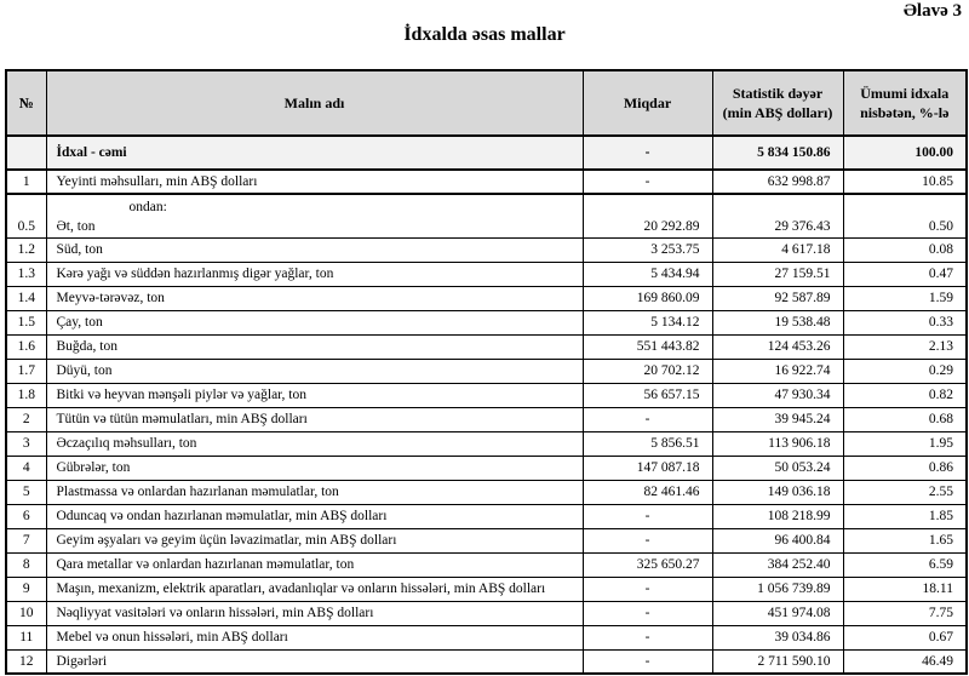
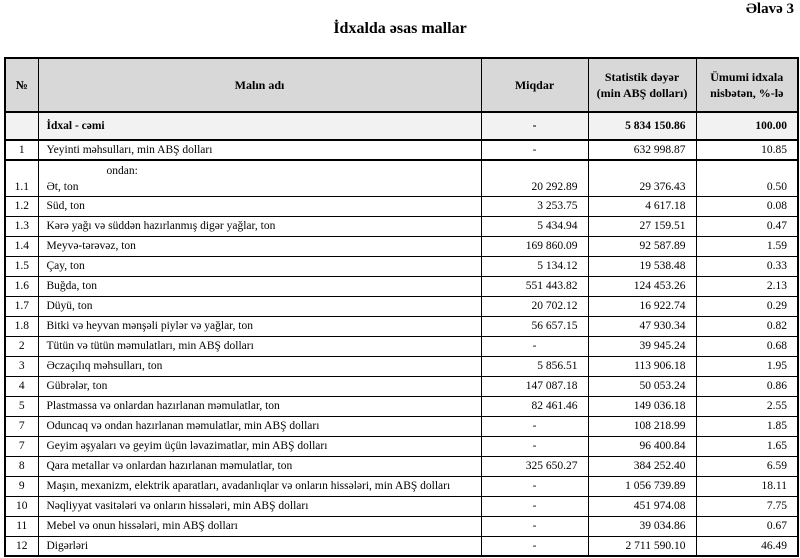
  Əlavə 3
  İdxalda əsas mallar
  №	Malın adı	Miqdar	Statistik dəyər (min ABŞ dolları)	Ümumi idxala nisbətən, %-lə
  	İdxal - cəmi	-	5 834 150.86	100.00
  1	Yeyinti məhsulları, min ABŞ dolları	-	632 998.87	10.85
- 0.5	ondan:Ət, ton	20 292.89	29 376.43	0.50
+ 1.1	ondan:Ət, ton	20 292.89	29 376.43	0.50
  1.2	Süd, ton	3 253.75	4 617.18	0.08
  1.3	Kərə yağı və süddən hazırlanmış digər yağlar, ton	5 434.94	27 159.51	0.47
  1.4	Meyvə-tərəvəz, ton	169 860.09	92 587.89	1.59
  1.5	Çay, ton	5 134.12	19 538.48	0.33
  1.6	Buğda, ton	551 443.82	124 453.26	2.13
  1.7	Düyü, ton	20 702.12	16 922.74	0.29
  1.8	Bitki və heyvan mənşəli piylər və yağlar, ton	56 657.15	47 930.34	0.82
  2	Tütün və tütün məmulatları, min ABŞ dolları	-	39 945.24	0.68
  3	Əczaçılıq məhsulları, ton	5 856.51	113 906.18	1.95
  4	Gübrələr, ton	147 087.18	50 053.24	0.86
  5	Plastmassa və onlardan hazırlanan məmulatlar, ton	82 461.46	149 036.18	2.55
- 6	Oduncaq və ondan hazırlanan məmulatlar, min ABŞ dolları	-	108 218.99	1.85
+ 7	Oduncaq və ondan hazırlanan məmulatlar, min ABŞ dolları	-	108 218.99	1.85
  7	Geyim əşyaları və geyim üçün ləvazimatlar, min ABŞ dolları	-	96 400.84	1.65
  8	Qara metallar və onlardan hazırlanan məmulatlar, ton	325 650.27	384 252.40	6.59
  9	Maşın, mexanizm, elektrik aparatları, avadanlıqlar və onların hissələri, min ABŞ dolları	-	1 056 739.89	18.11
  10	Nəqliyyat vasitələri və onların hissələri, min ABŞ dolları	-	451 974.08	7.75
  11	Mebel və onun hissələri, min ABŞ dolları	-	39 034.86	0.67
  12	Digərləri	-	2 711 590.10	46.49
